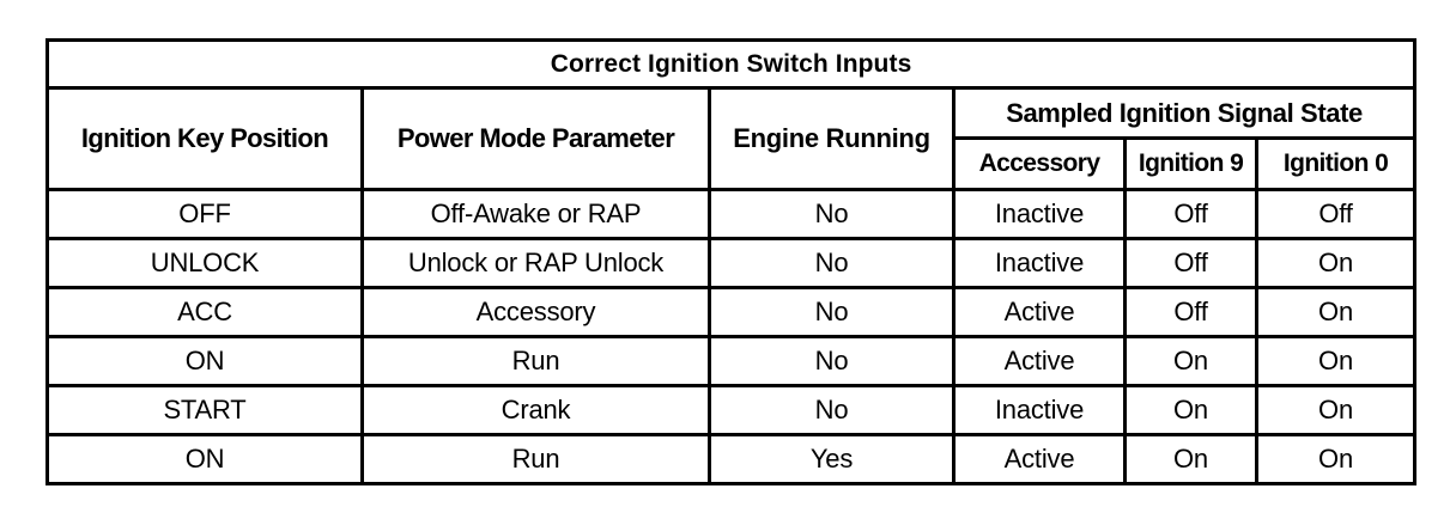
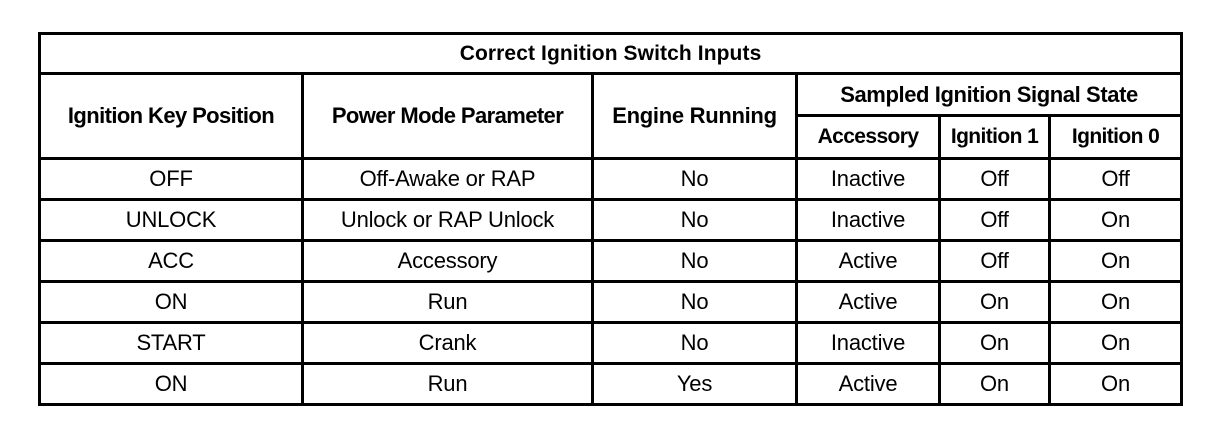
  Correct Ignition Switch Inputs
  Ignition Key Position	Power Mode Parameter	Engine Running	Sampled Ignition Signal State
- Accessory	Ignition 9	Ignition 0
+ Accessory	Ignition 1	Ignition 0
  OFF	Off-Awake or RAP	No	Inactive	Off	Off
  UNLOCK	Unlock or RAP Unlock	No	Inactive	Off	On
  ACC	Accessory	No	Active	Off	On
  ON	Run	No	Active	On	On
  START	Crank	No	Inactive	On	On
  ON	Run	Yes	Active	On	On
